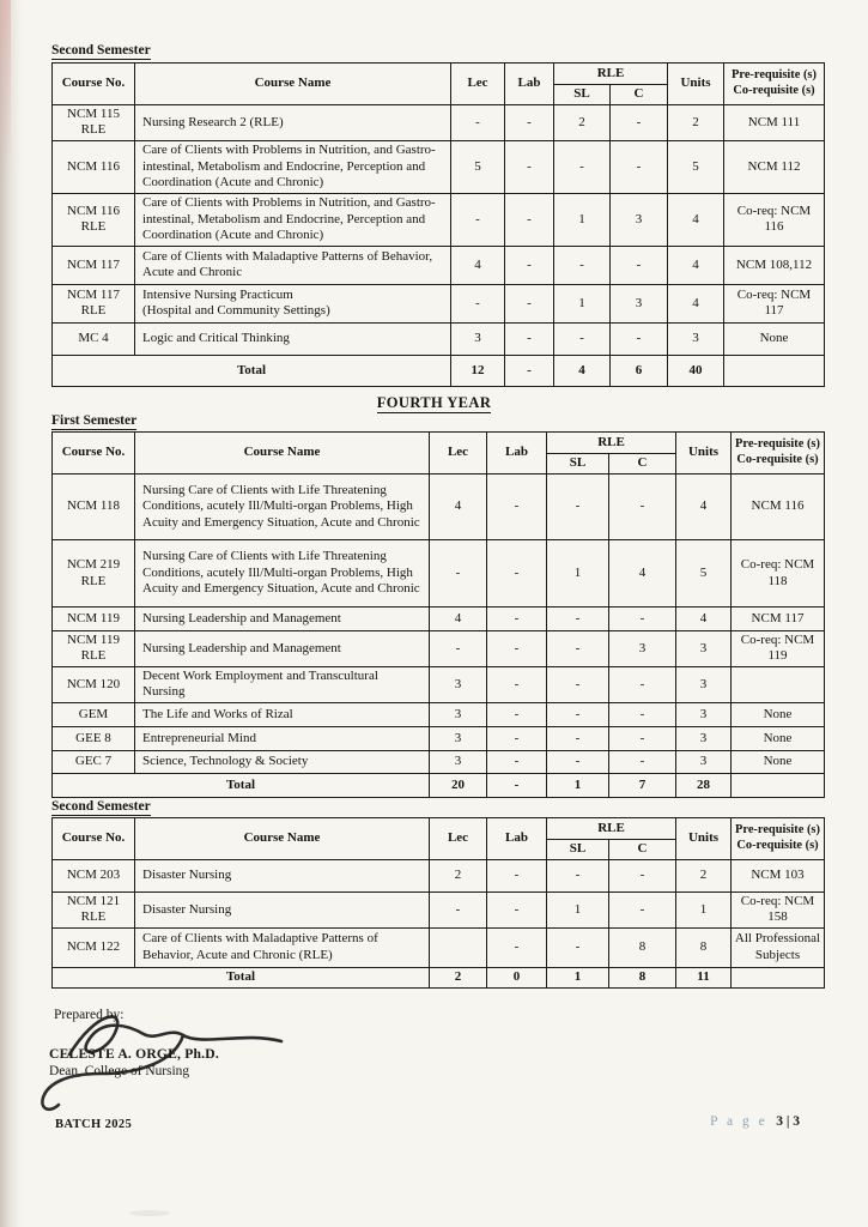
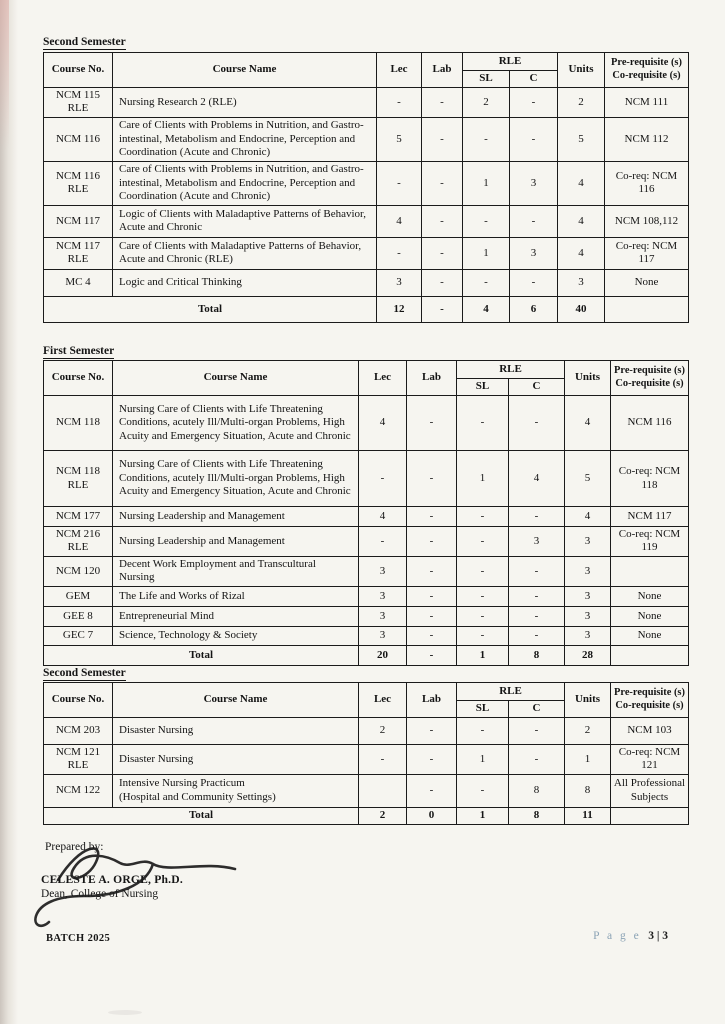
  Second Semester
  Course No.	Course Name	Lec	Lab	RLE	Units	Pre-requisite (s) Co-requisite (s)
  SL	C
  NCM 115 RLE	Nursing Research 2 (RLE)	-	-	2	-	2	NCM 111
  NCM 116	Care of Clients with Problems in Nutrition, and Gastro-intestinal, Metabolism and Endocrine, Perception and Coordination (Acute and Chronic)	5	-	-	-	5	NCM 112
  NCM 116 RLE	Care of Clients with Problems in Nutrition, and Gastro-intestinal, Metabolism and Endocrine, Perception and Coordination (Acute and Chronic)	-	-	1	3	4	Co-req: NCM 116
- NCM 117	Care of Clients with Maladaptive Patterns of Behavior, Acute and Chronic	4	-	-	-	4	NCM 108,112
+ NCM 117	Logic of Clients with Maladaptive Patterns of Behavior, Acute and Chronic	4	-	-	-	4	NCM 108,112
- NCM 117 RLE	Intensive Nursing Practicum (Hospital and Community Settings)	-	-	1	3	4	Co-req: NCM 117
+ NCM 117 RLE	Care of Clients with Maladaptive Patterns of Behavior, Acute and Chronic (RLE)	-	-	1	3	4	Co-req: NCM 117
  MC 4	Logic and Critical Thinking	3	-	-	-	3	None
  Total	12	-	4	6	40
- FOURTH YEAR
  First Semester
  Course No.	Course Name	Lec	Lab	RLE	Units	Pre-requisite (s) Co-requisite (s)
  SL	C
  NCM 118	Nursing Care of Clients with Life Threatening Conditions, acutely Ill/Multi-organ Problems, High Acuity and Emergency Situation, Acute and Chronic	4	-	-	-	4	NCM 116
- NCM 219 RLE	Nursing Care of Clients with Life Threatening Conditions, acutely Ill/Multi-organ Problems, High Acuity and Emergency Situation, Acute and Chronic	-	-	1	4	5	Co-req: NCM 118
+ NCM 118 RLE	Nursing Care of Clients with Life Threatening Conditions, acutely Ill/Multi-organ Problems, High Acuity and Emergency Situation, Acute and Chronic	-	-	1	4	5	Co-req: NCM 118
- NCM 119	Nursing Leadership and Management	4	-	-	-	4	NCM 117
+ NCM 177	Nursing Leadership and Management	4	-	-	-	4	NCM 117
- NCM 119 RLE	Nursing Leadership and Management	-	-	-	3	3	Co-req: NCM 119
+ NCM 216 RLE	Nursing Leadership and Management	-	-	-	3	3	Co-req: NCM 119
  NCM 120	Decent Work Employment and Transcultural Nursing	3	-	-	-	3
  GEM	The Life and Works of Rizal	3	-	-	-	3	None
  GEE 8	Entrepreneurial Mind	3	-	-	-	3	None
  GEC 7	Science, Technology & Society	3	-	-	-	3	None
- Total	20	-	1	7	28
+ Total	20	-	1	8	28
  Second Semester
  Course No.	Course Name	Lec	Lab	RLE	Units	Pre-requisite (s) Co-requisite (s)
  SL	C
  NCM 203	Disaster Nursing	2	-	-	-	2	NCM 103
- NCM 121 RLE	Disaster Nursing	-	-	1	-	1	Co-req: NCM 158
+ NCM 121 RLE	Disaster Nursing	-	-	1	-	1	Co-req: NCM 121
- NCM 122	Care of Clients with Maladaptive Patterns of Behavior, Acute and Chronic (RLE)		-	-	8	8	All Professional Subjects
+ NCM 122	Intensive Nursing Practicum (Hospital and Community Settings)		-	-	8	8	All Professional Subjects
  Total	2	0	1	8	11
  Prepared by:
  CELESTE A. ORG, Ph.D.
  Dean, Collegf Nursing
  BATCH 2025
  P a g e 3 | 3
